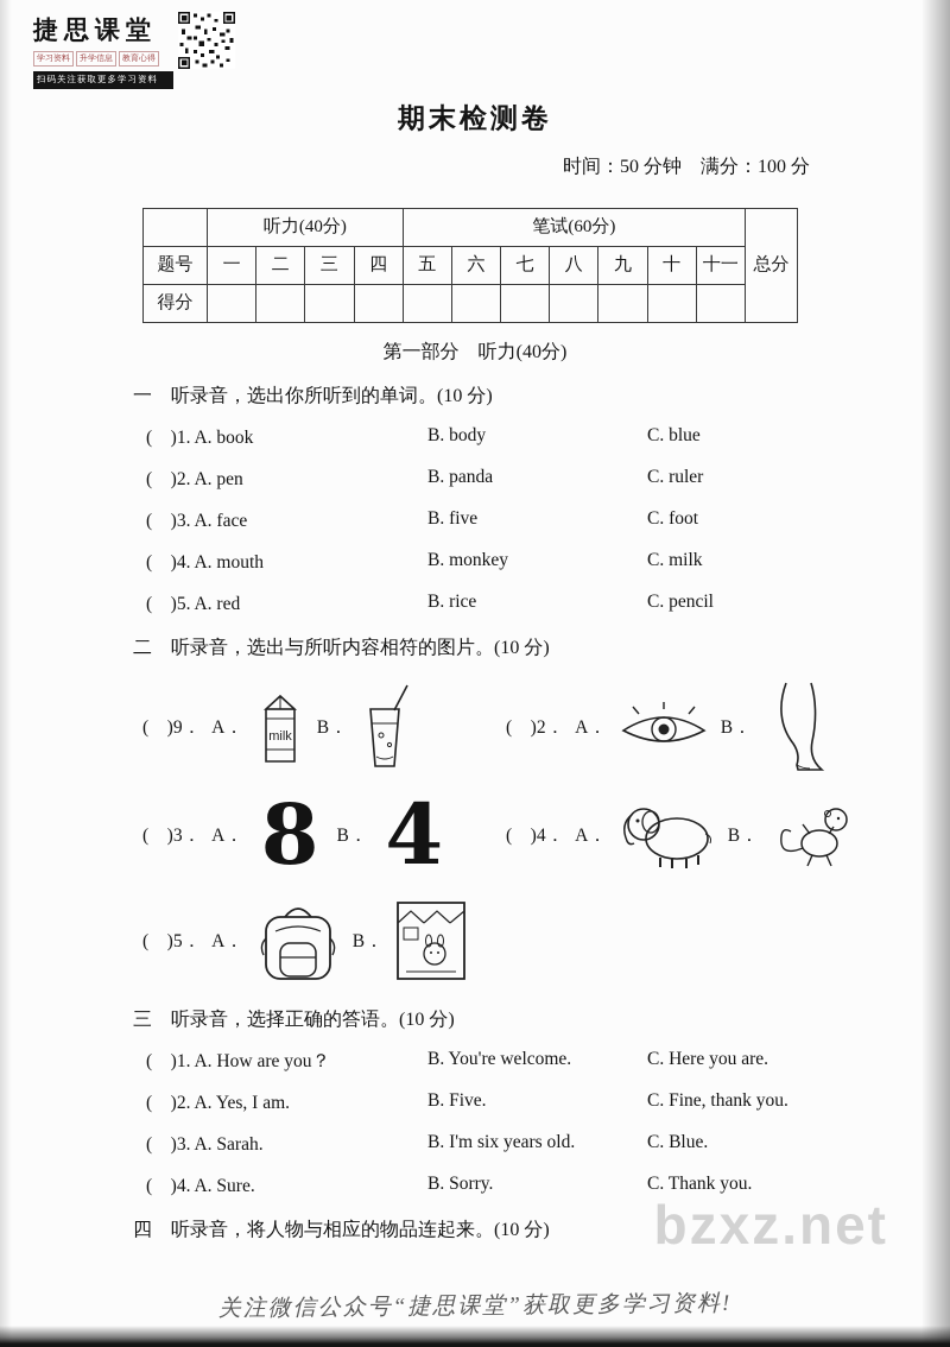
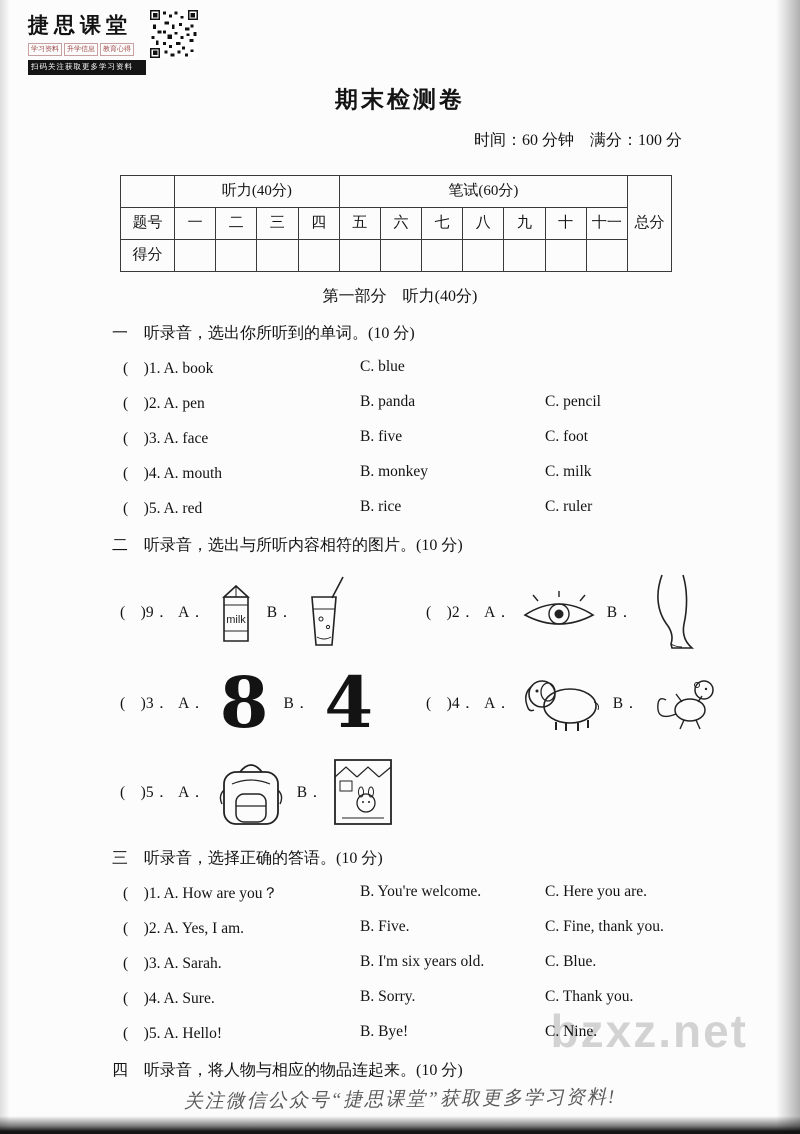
  捷思课堂
  学习资料
  升学信息
  教育心得
  扫码关注获取更多学习资料
  期末检测卷
- 时间：50 分钟 满分：100 分
+ 时间：60 分钟 满分：100 分
  	听力(40分)	笔试(60分)	总分
  题号	一	二	三	四	五	六	七	八	九	十	十一
  得分
  第一部分 听力(40分)
  一 听录音，选出你所听到的单词。(10 分)
  ( )1. A. book
- B. body
  C. blue
  ( )2. A. pen
  B. panda
- C. ruler
+ C. pencil
  ( )3. A. face
  B. five
  C. foot
  ( )4. A. mouth
  B. monkey
  C. milk
  ( )5. A. red
  B. rice
- C. pencil
+ C. ruler
  二 听录音，选出与所听内容相符的图片。(10 分)
  ( )9．
  A．
  milk
  B．
  ( )2．
  A．
  B．
  ( )3．
  A．
  8
  B．
  4
  ( )4．
  A．
  B．
  ( )5．
  A．
  B．
  三 听录音，选择正确的答语。(10 分)
  ( )1. A. How are you？
  B. You're welcome.
  C. Here you are.
  ( )2. A. Yes, I am.
  B. Five.
  C. Fine, thank you.
  ( )3. A. Sarah.
  B. I'm six years old.
  C. Blue.
  ( )4. A. Sure.
  B. Sorry.
  C. Thank you.
+ ( )5. A. Hello!
+ B. Bye!
+ C. Nine.
  四 听录音，将人物与相应的物品连起来。(10 分)
  bzxz.net
  关注微信公众号“捷思课堂”获取更多学习资料!
